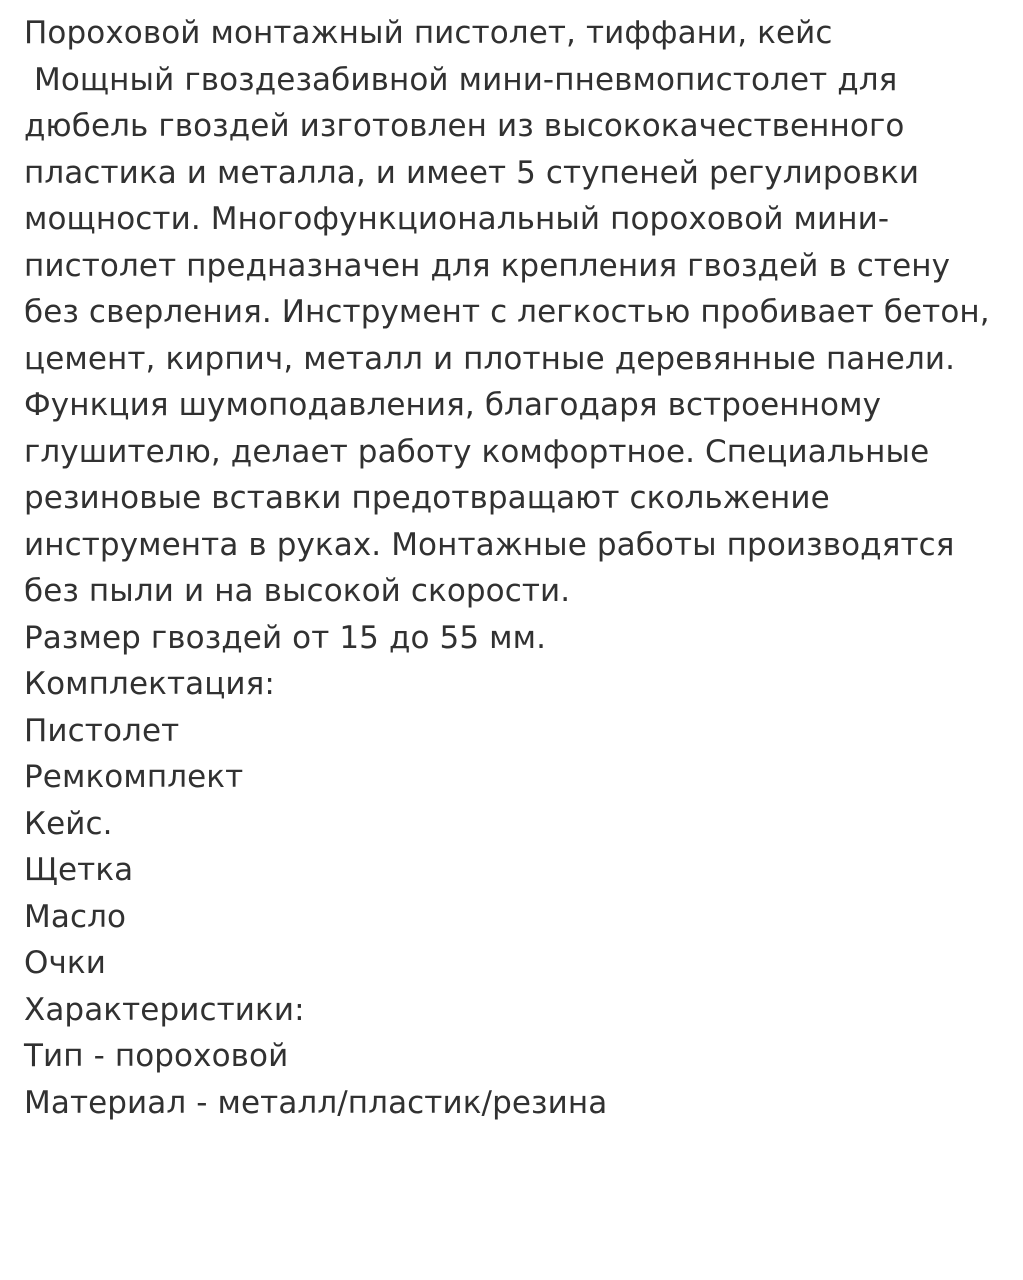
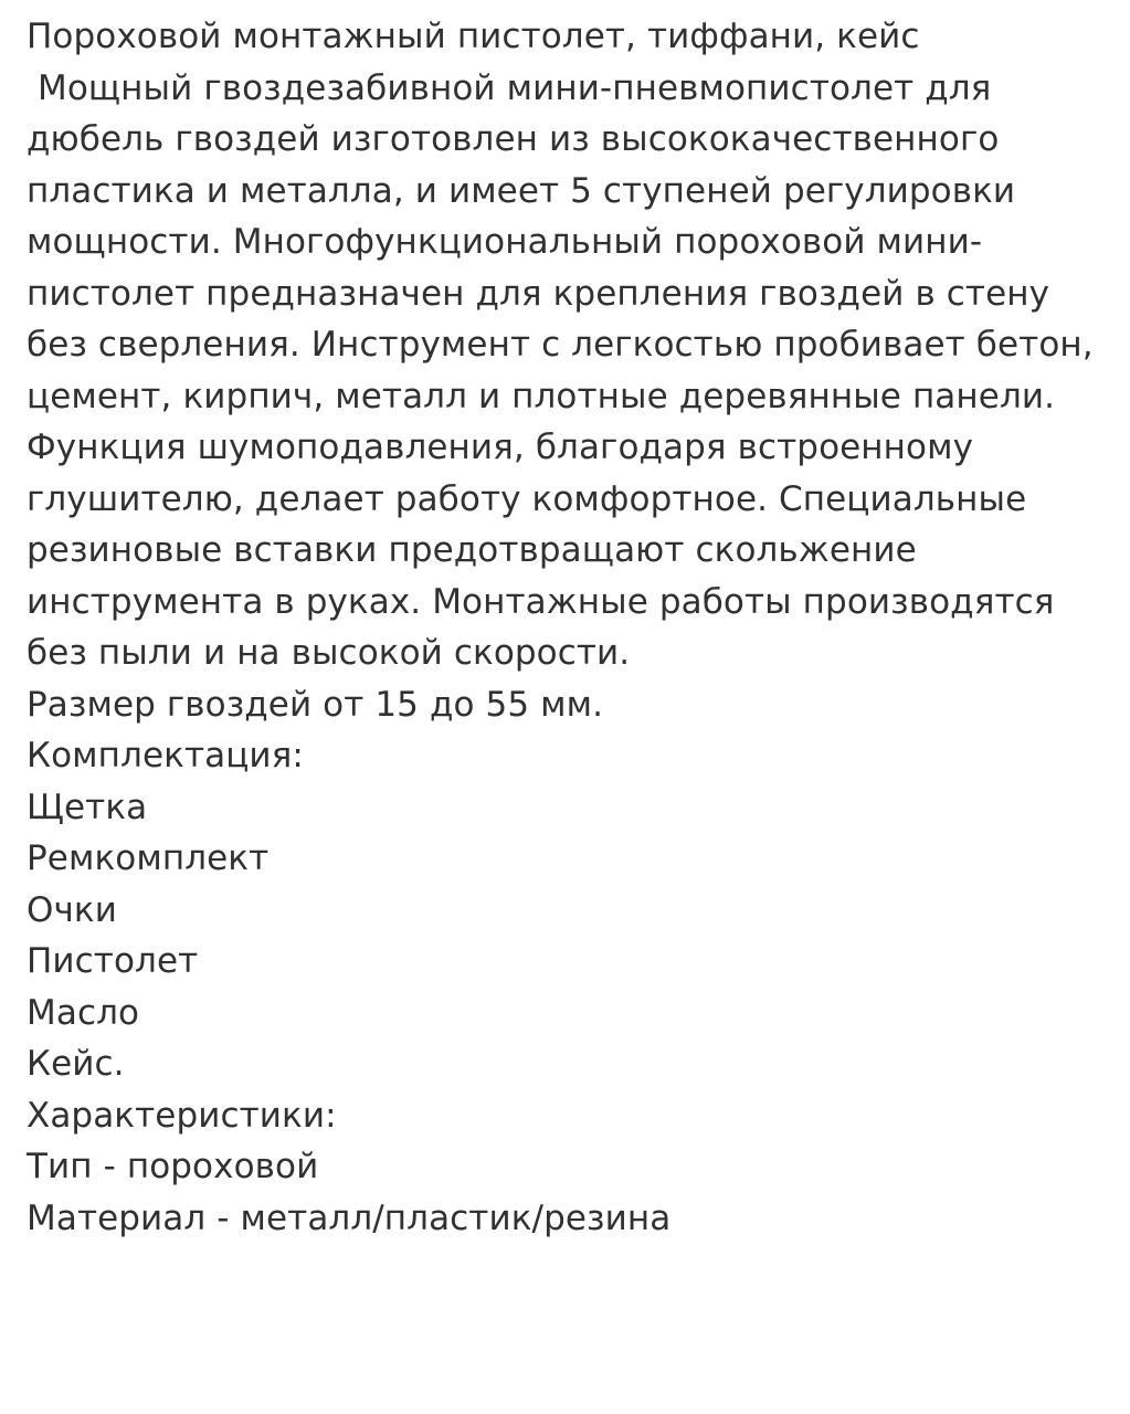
  Пороховой монтажный пистолет, тиффани, кейс
  Мощный гвоздезабивной мини-пневмопистолет для дюбель гвоздей изготовлен из высококачественного пластика и металла, и имеет 5 ступеней регулировки мощности. Многофункциональный пороховой мини-пистолет предназначен для крепления гвоздей в стену без сверления. Инструмент с легкостью пробивает бетон, цемент, кирпич, металл и плотные деревянные панели.
  Функция шумоподавления, благодаря встроенному глушителю, делает работу комфортное. Специальные резиновые вставки предотвращают скольжение инструмента в руках. Монтажные работы производятся без пыли и на высокой скорости.
  Размер гвоздей от 15 до 55 мм.
  Комплектация:
- Пистолет
+ Щетка
  Ремкомплект
- Кейс.
+ Очки
- Щетка
+ Пистолет
  Масло
- Очки
+ Кейс.
  Характеристики:
  Тип - пороховой
  Материал - металл/пластик/резина
